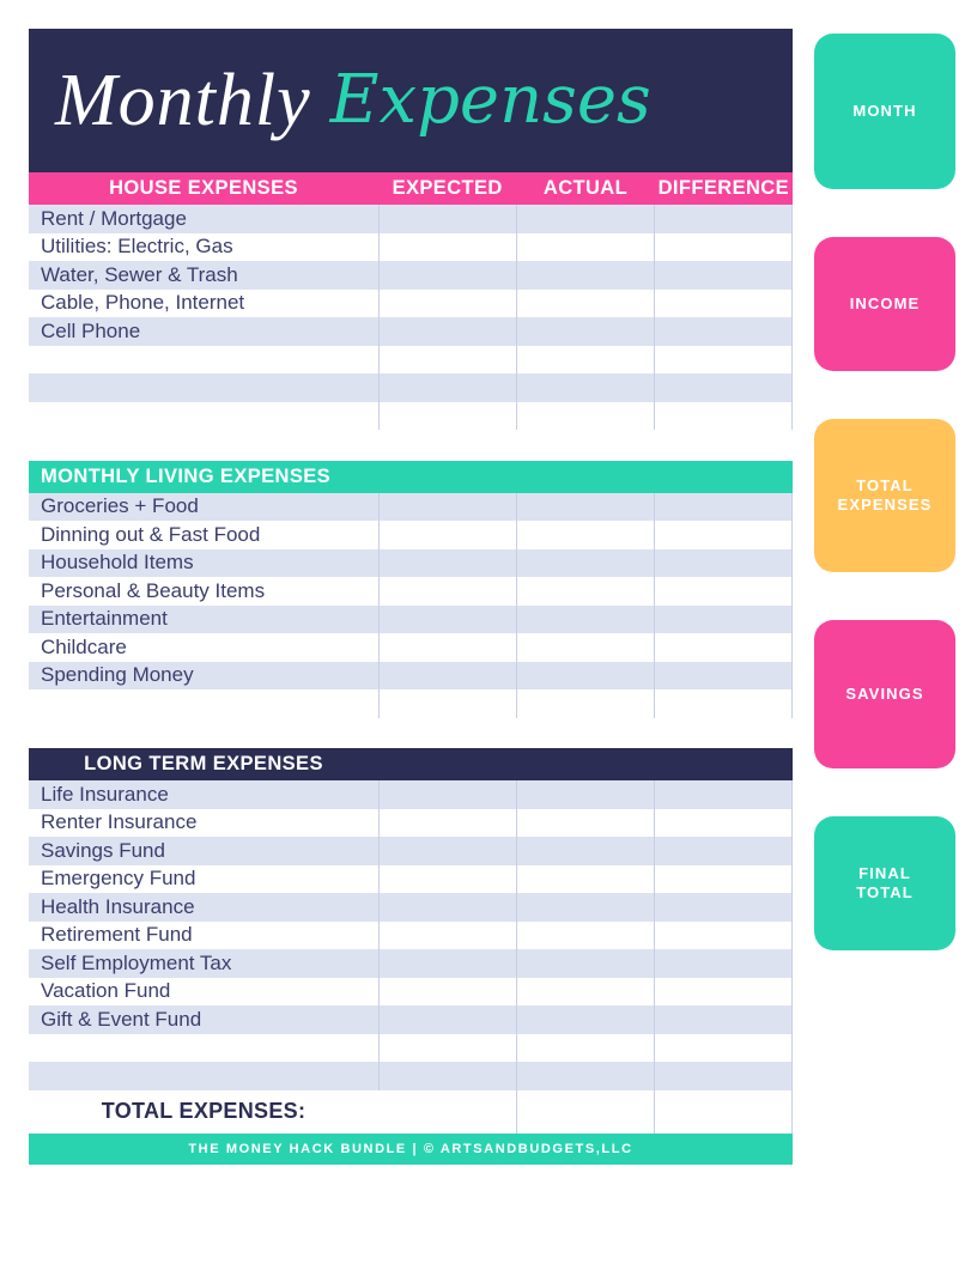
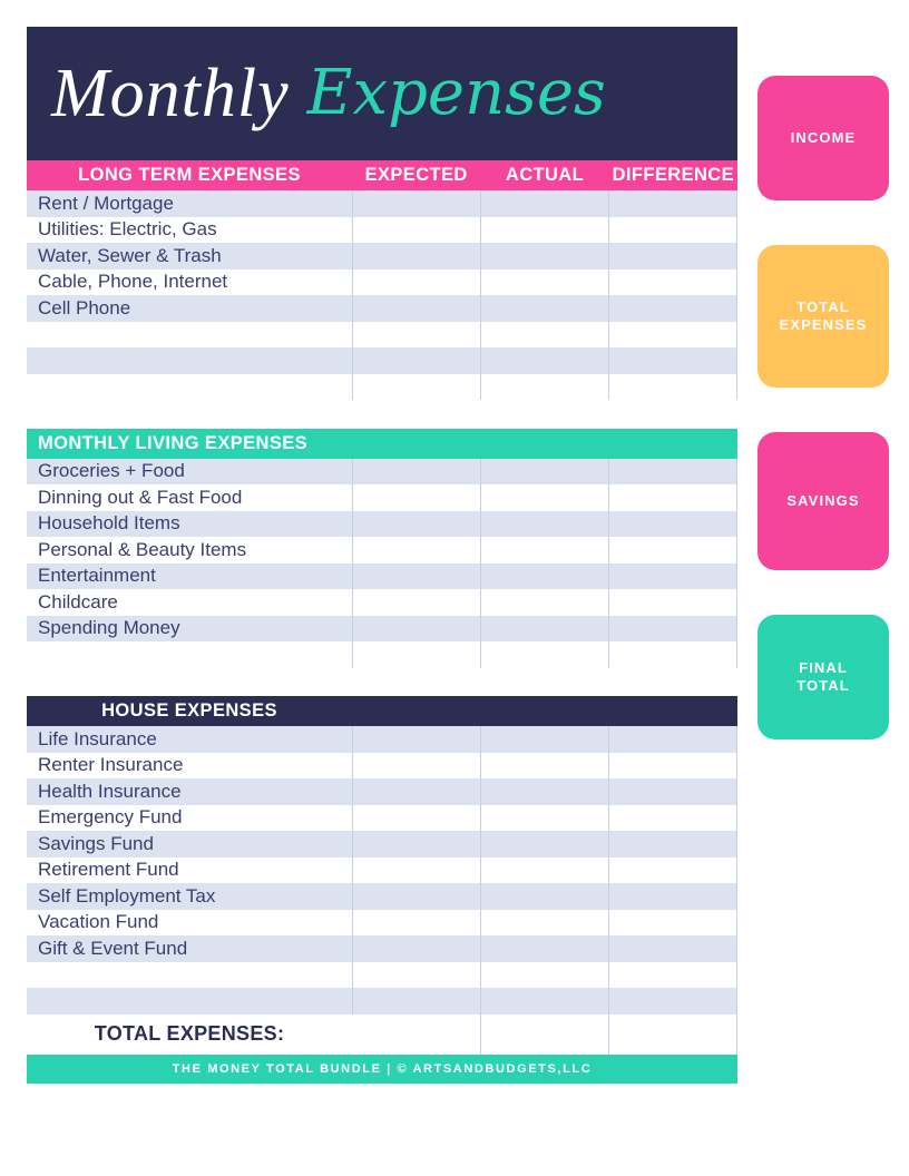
  Monthly
  Expenses
- HOUSE EXPENSES	EXPECTED	ACTUAL	DIFFERENCE
+ LONG TERM EXPENSES	EXPECTED	ACTUAL	DIFFERENCE
  Rent / Mortgage
  Utilities: Electric, Gas
  Water, Sewer & Trash
  Cable, Phone, Internet
  Cell Phone
  MONTHLY LIVING EXPENSES
  Groceries + Food
  Dinning out & Fast Food
  Household Items
  Personal & Beauty Items
  Entertainment
  Childcare
  Spending Money
- LONG TERM EXPENSES
+ HOUSE EXPENSES
  Life Insurance
  Renter Insurance
- Savings Fund
+ Health Insurance
  Emergency Fund
- Health Insurance
+ Savings Fund
  Retirement Fund
  Self Employment Tax
  Vacation Fund
  Gift & Event Fund
  TOTAL EXPENSES:
- THE MONEY HACK BUNDLE | © ARTSANDBUDGETS,LLC
+ THE MONEY TOTAL BUNDLE | © ARTSANDBUDGETS,LLC
- MONTH
  INCOME
  TOTAL
  EXPENSES
  SAVINGS
  FINAL
  TOTAL
